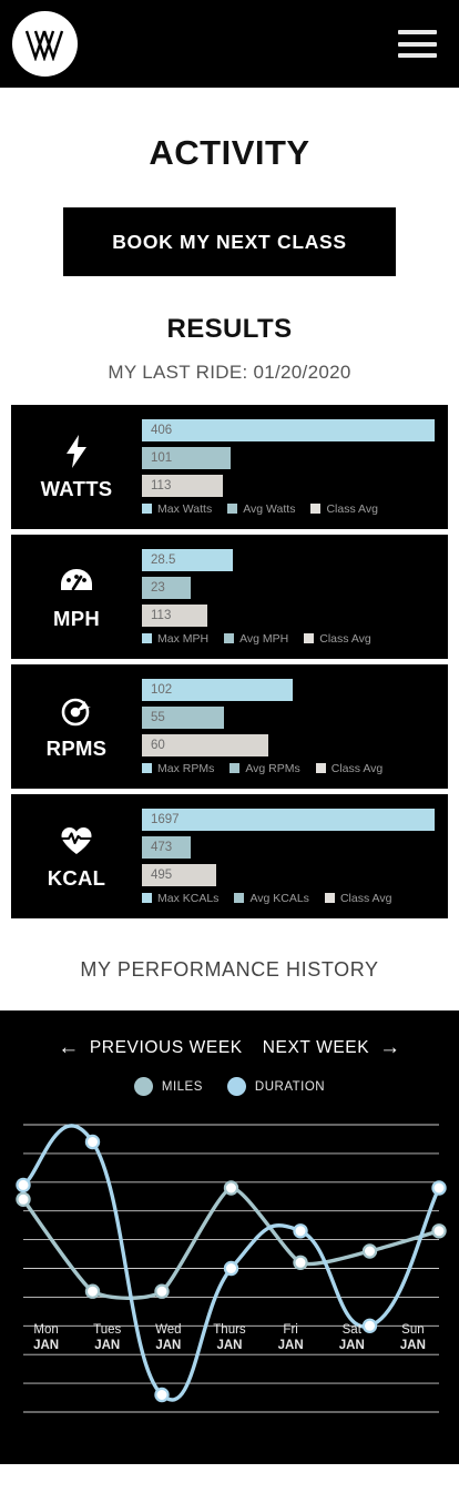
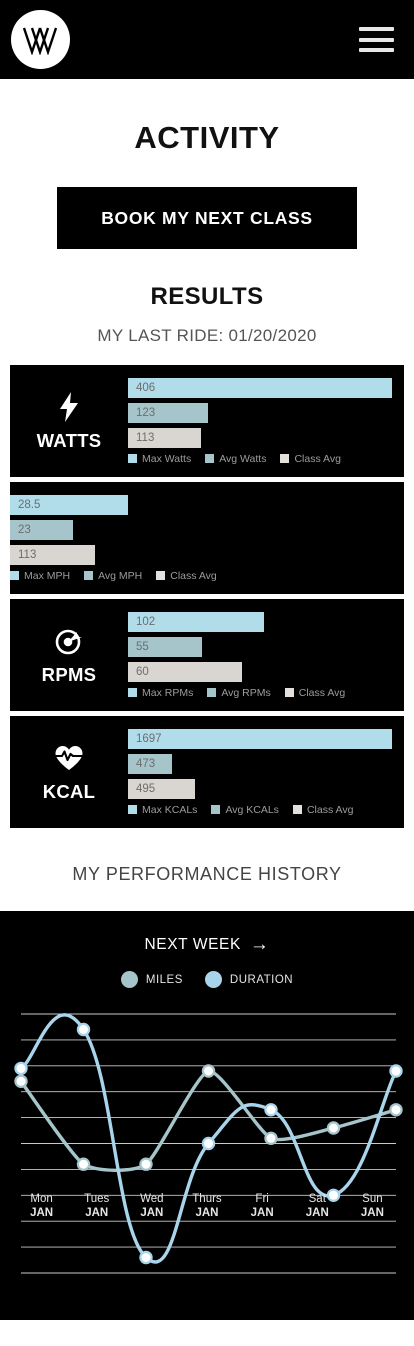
  ACTIVITY
  BOOK MY NEXT CLASS
  RESULTS
  MY LAST RIDE: 01/20/2020
  WATTS
  406
- 101
+ 123
  113
  Max Watts
  Avg Watts
  Class Avg
- MPH
  28.5
  23
  113
  Max MPH
  Avg MPH
  Class Avg
  RPMS
  102
  55
  60
  Max RPMs
  Avg RPMs
  Class Avg
  KCAL
  1697
  473
  495
  Max KCALs
  Avg KCALs
  Class Avg
  MY PERFORMANCE HISTORY
- ←
- PREVIOUS WEEK
  NEXT WEEK
  →
  MILES
  DURATION
  Mon
  JAN
  Tues
  JAN
  Wed
  JAN
  Thurs
  JAN
  Fri
  JAN
  Sat
  JAN
  Sun
  JAN
